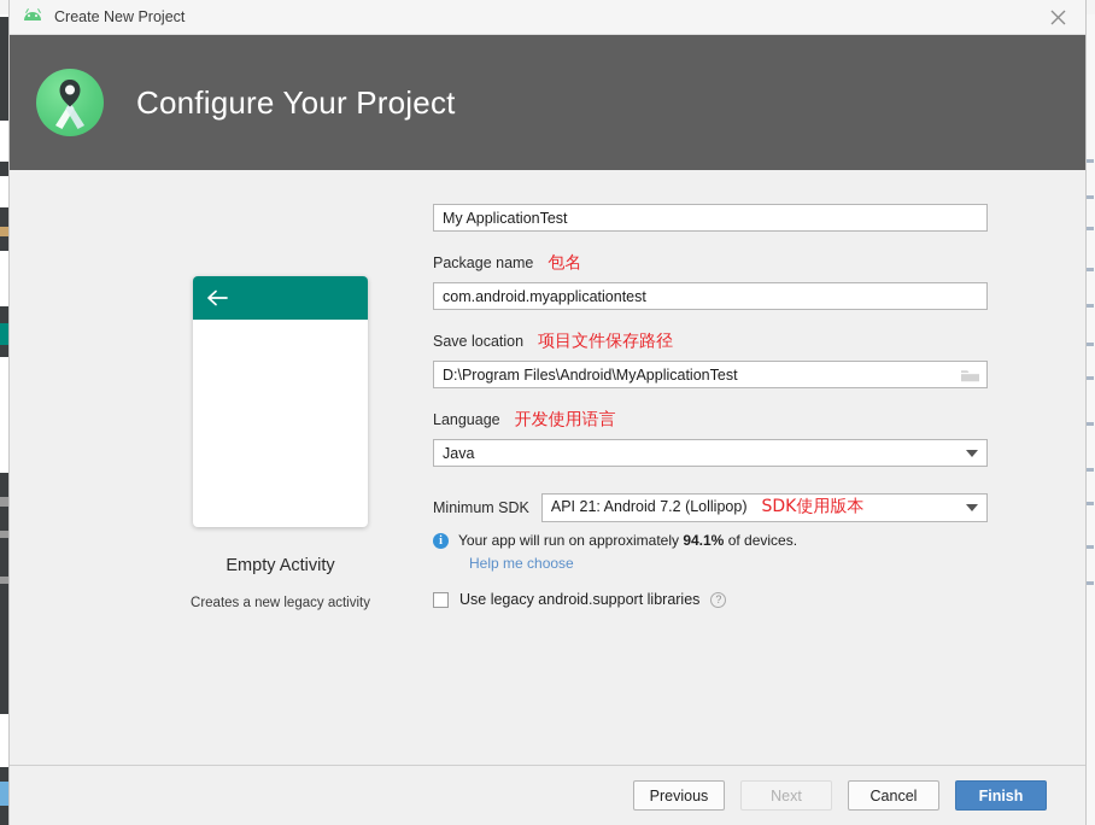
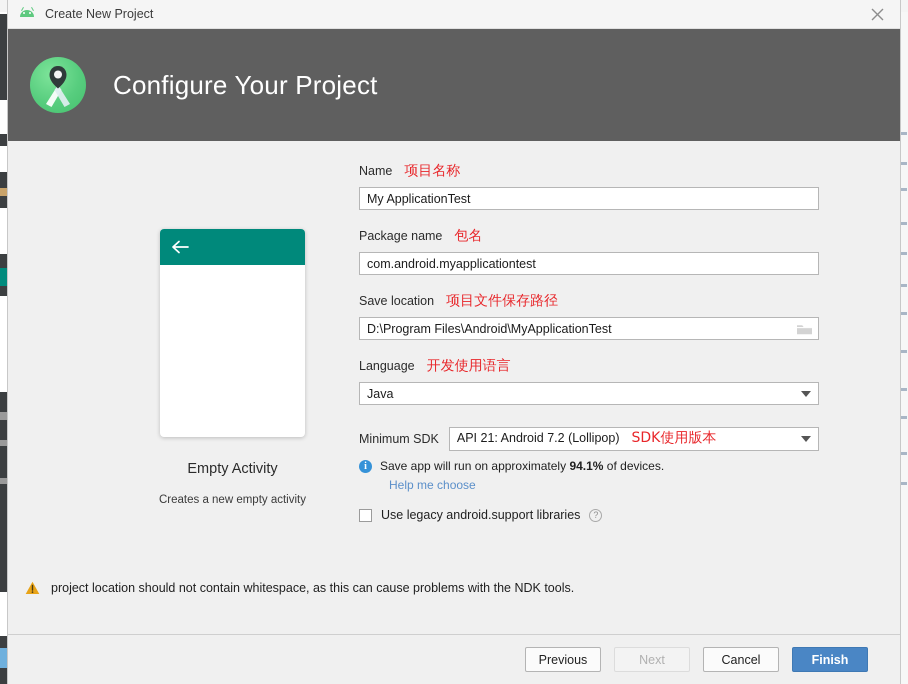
  Create New Project
  Configure Your Project
  Empty Activity
- Creates a new legacy activity
+ Creates a new empty activity
+ Name
+ 项目名称
  My ApplicationTest
  Package name
  包名
  com.android.myapplicationtest
  Save location
  项目文件保存路径
  D:\Program Files\Android\MyApplicationTest
  Language
  开发使用语言
  Java
  Minimum SDK
  API 21: Android 7.2 (Lollipop)
  SDK使用版本
  i
- Your app will run on approximately 94.1% of devices.
+ Save app will run on approximately 94.1% of devices.
  Help me choose
  Use legacy android.support libraries
  ?
+ project location should not contain whitespace, as this can cause problems with the NDK tools.
  Previous
  Next
  Cancel
  Finish
